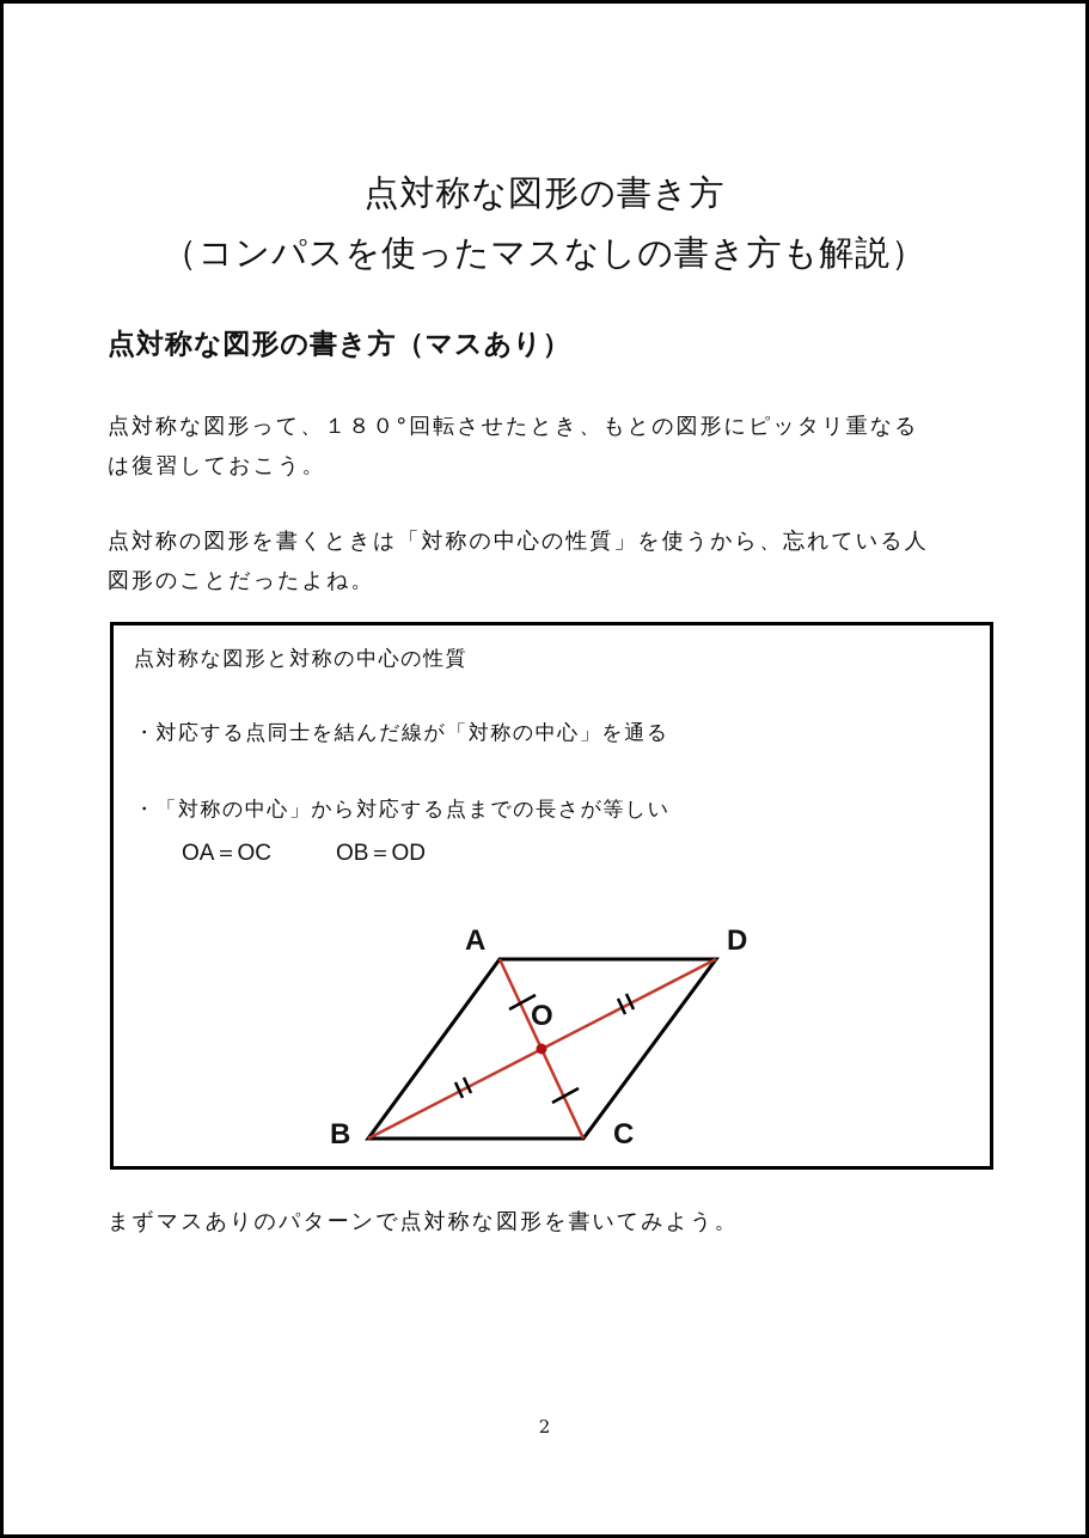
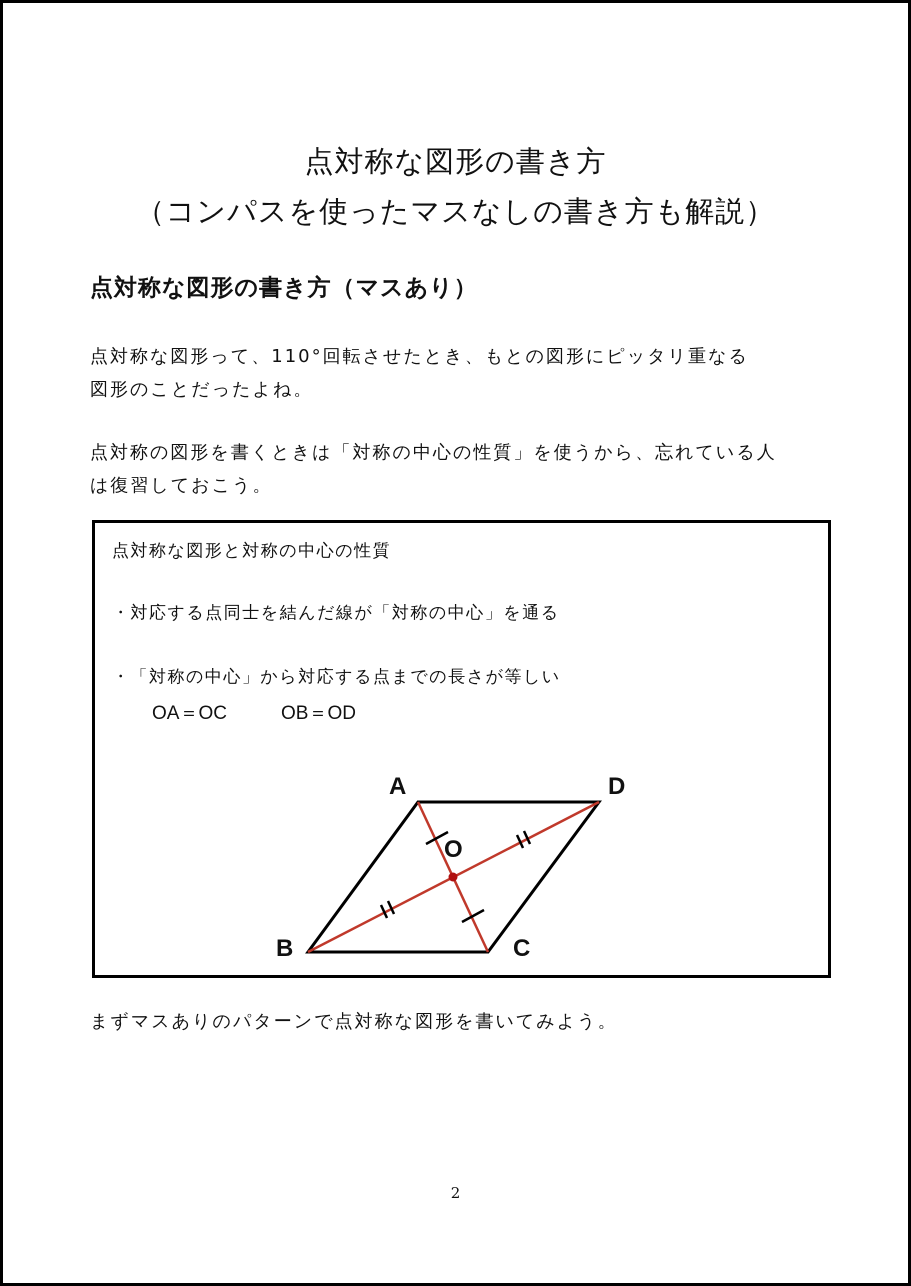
  点対称な図形の書き方
  （コンパスを使ったマスなしの書き方も解説）
  点対称な図形の書き方（マスあり）
- 点対称な図形って、１８０°回転させたとき、もとの図形にピッタリ重なる
+ 点対称な図形って、110°回転させたとき、もとの図形にピッタリ重なる
- は復習しておこう。
+ 図形のことだったよね。
  点対称の図形を書くときは「対称の中心の性質」を使うから、忘れている人
- 図形のことだったよね。
+ は復習しておこう。
  点対称な図形と対称の中心の性質
  ・対応する点同士を結んだ線が「対称の中心」を通る
  ・「対称の中心」から対応する点までの長さが等しい
  OA＝OC
  OB＝OD
  A
  D
  O
  B
  C
  まずマスありのパターンで点対称な図形を書いてみよう。
  2
